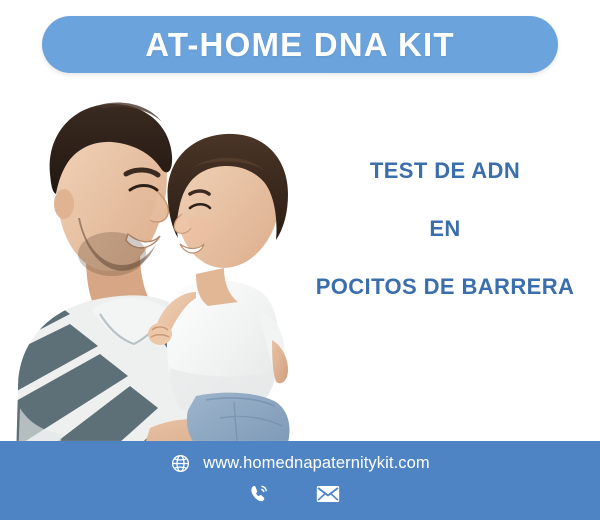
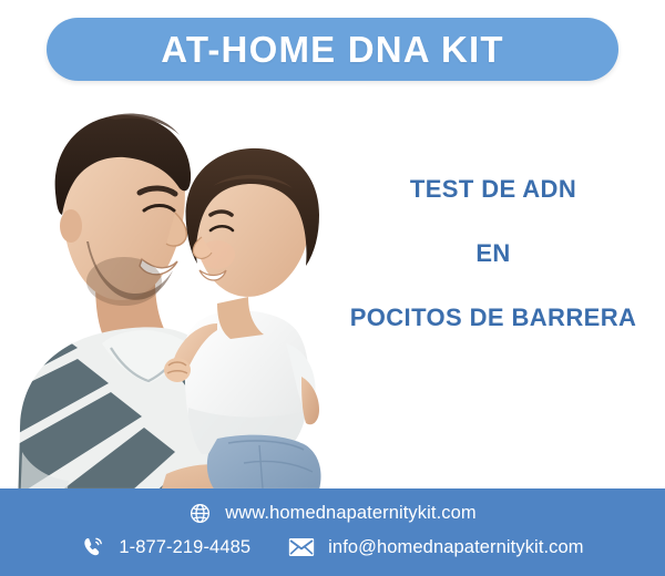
  AT-HOME DNA KIT
  TEST DE ADN
  EN
  POCITOS DE BARRERA
  www.homednapaternitykit.com
+ 1-877-219-4485
+ info@homednapaternitykit.com
